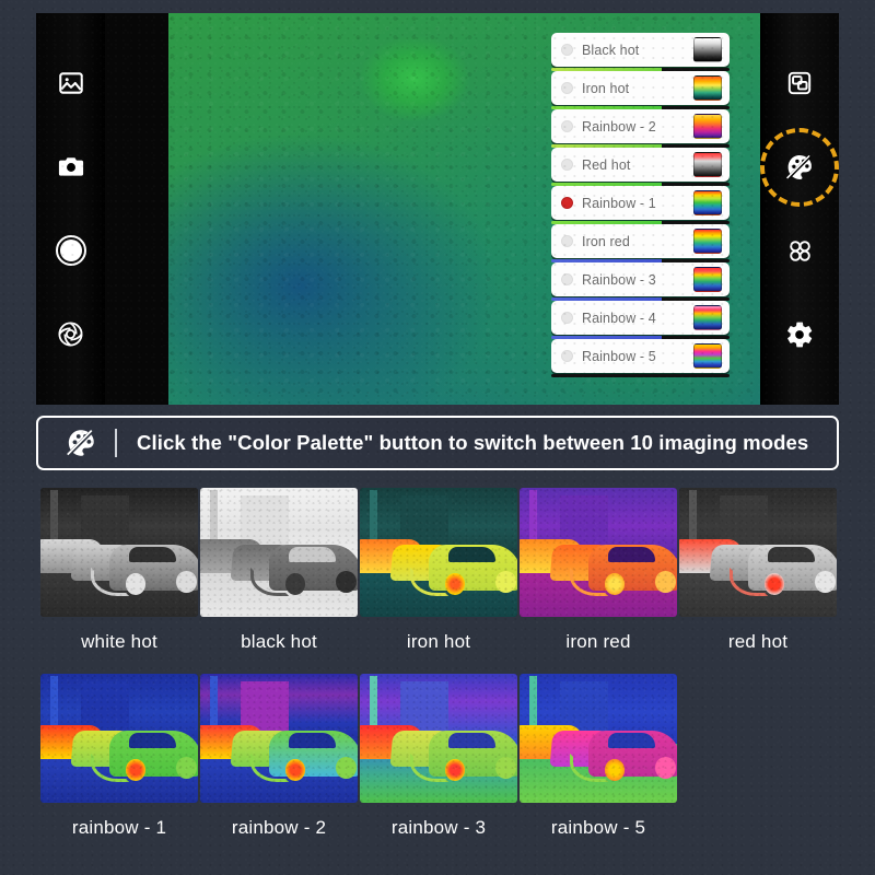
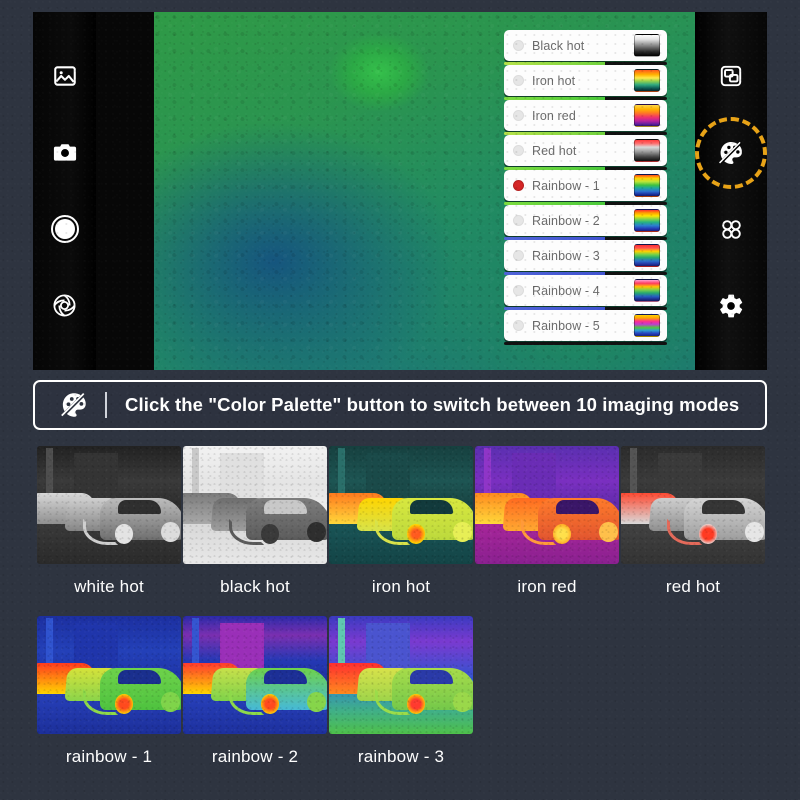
  Black hot
  Iron hot
- Rainbow - 2
+ Iron red
  Red hot
  Rainbow - 1
- Iron red
+ Rainbow - 2
  Rainbow - 3
  Rainbow - 4
  Rainbow - 5
  Click the "Color Palette" button to switch between 10 imaging modes
  white hot
  black hot
  iron hot
  iron red
  red hot
  rainbow - 1
  rainbow - 2
  rainbow - 3
- rainbow - 5
